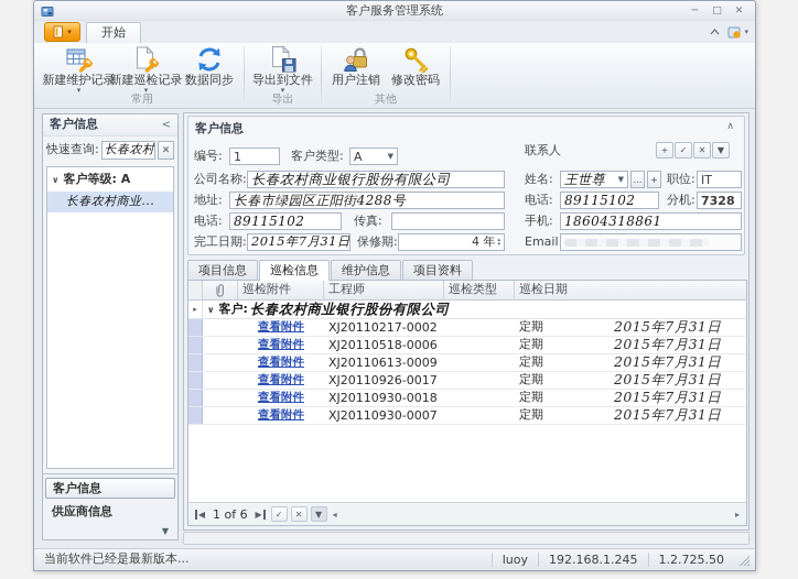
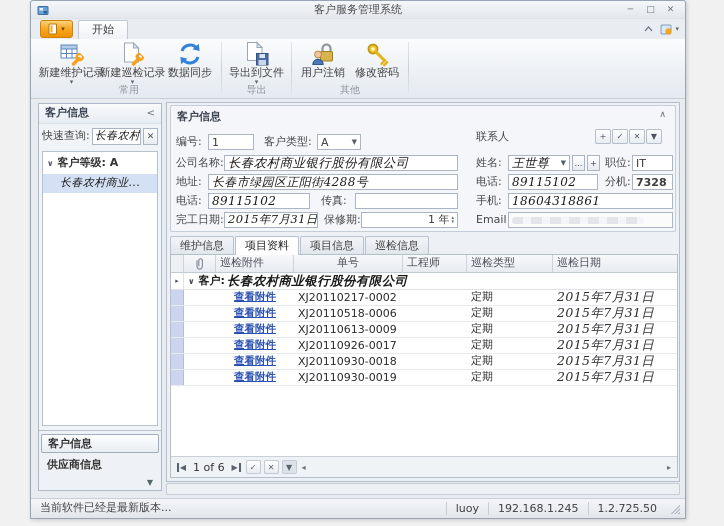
  客户服务管理系统
  ─
  □
  ✕
  ▾
  开始
  ▾
  新建维护记录
  ▾
  新建巡检记录
  ▾
  数据同步
  常用
  导出到文件
  ▾
  导出
  用户注销
  修改密码
  其他
  客户信息
  <
  快速查询:
  长春农村
  ✕
  ∨
  客户等级: A
  长春农村商业...
  客户信息
  供应商信息
  ▼
  客户信息
  ∧
  编号:
  1
  客户类型:
  A
  ▼
  公司名称:
  长春农村商业银行股份有限公司
  地址:
  长春市绿园区正阳街4288号
  电话:
  89115102
  传真:
  完工日期:
  2015年7月31日
  保修期:
- 4 年
+ 1 年
  联系人
  +
  ✓
  ✕
  ▼
  姓名:
  王世尊
  ▼
  …
  +
  职位:
  IT
  电话:
  89115102
  分机:
  7328
  手机:
  18604318861
  Email
- 项目信息
+ 维护信息
- 巡检信息
+ 项目资料
- 维护信息
+ 项目信息
- 项目资料
+ 巡检信息
  巡检附件
+ 单号
  工程师
  巡检类型
  巡检日期
  ▸
  ∨
  客户:
  长春农村商业银行股份有限公司
  查看附件
  XJ20110217-0002
  定期
  2015年7月31日
  查看附件
  XJ20110518-0006
  定期
  2015年7月31日
  查看附件
  XJ20110613-0009
  定期
  2015年7月31日
  查看附件
  XJ20110926-0017
  定期
  2015年7月31日
  查看附件
  XJ20110930-0018
  定期
  2015年7月31日
  查看附件
- XJ20110930-0007
+ XJ20110930-0019
  定期
  2015年7月31日
  ◀
  1 of 6
  ▶
  ✓
  ✕
  ▼
  ◂
  ▸
  当前软件已经是最新版本...
  luoy
  192.168.1.245
  1.2.725.50
